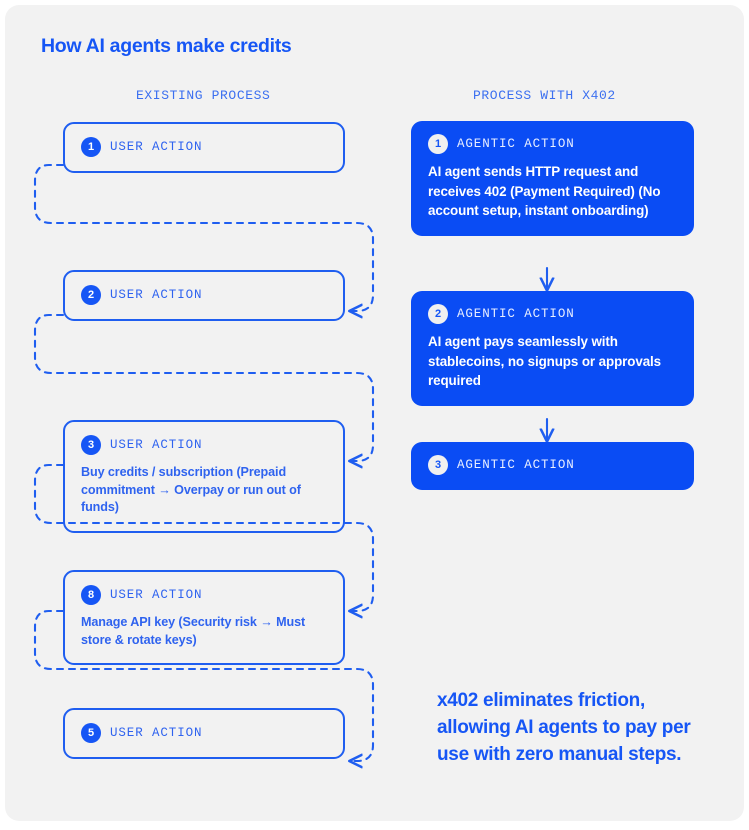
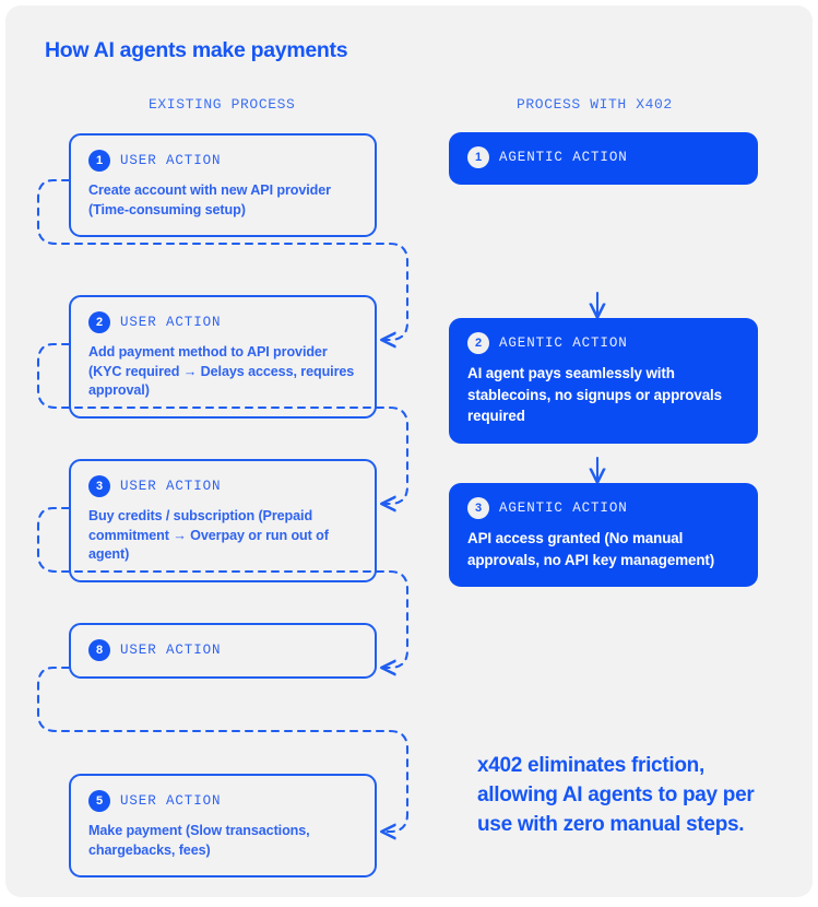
- How AI agents make credits
+ How AI agents make payments
  EXISTING PROCESS
  PROCESS WITH X402
  1
  USER ACTION
+ Create account with new API provider (Time-consuming setup)
  2
  USER ACTION
+ Add payment method to API provider (KYC required → Delays access, requires approval)
  3
  USER ACTION
- Buy credits / subscription (Prepaid commitment → Overpay or run out of funds)
+ Buy credits / subscription (Prepaid commitment → Overpay or run out of agent)
  8
  USER ACTION
- Manage API key (Security risk → Must store & rotate keys)
  5
  USER ACTION
+ Make payment (Slow transactions, chargebacks, fees)
  1
  AGENTIC ACTION
- AI agent sends HTTP request and receives 402 (Payment Required) (No account setup, instant onboarding)
  2
  AGENTIC ACTION
  AI agent pays seamlessly with stablecoins, no signups or approvals required
  3
  AGENTIC ACTION
+ API access granted (No manual approvals, no API key management)
  x402 eliminates friction, allowing AI agents to pay per use with zero manual steps.
